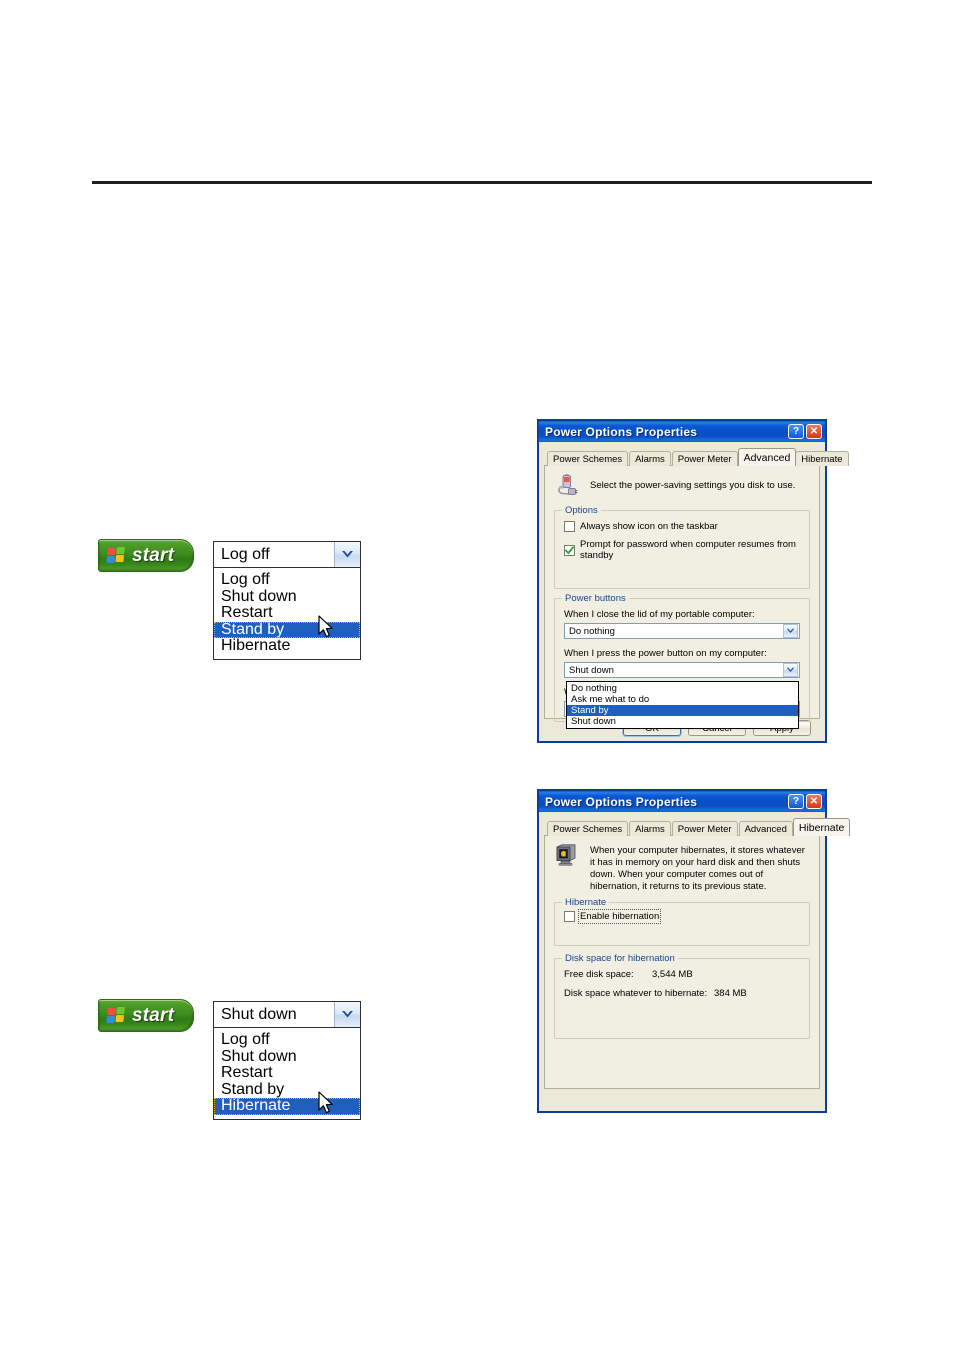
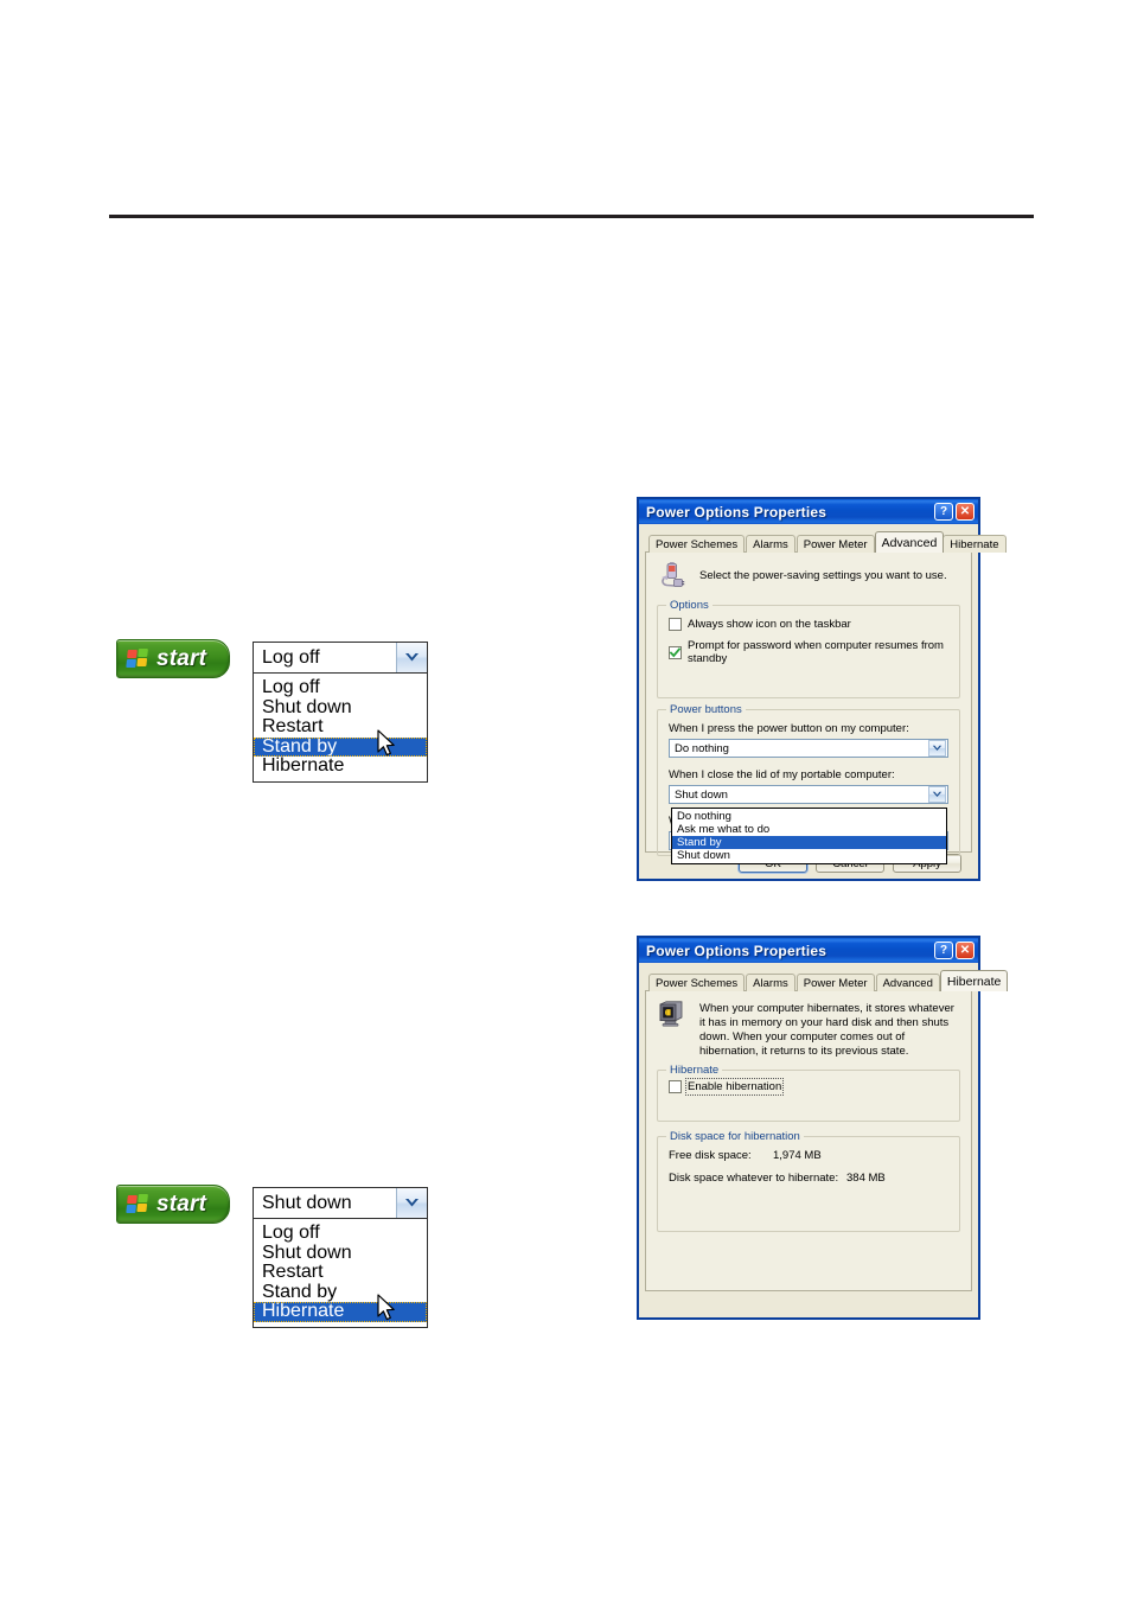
  start
  Log off
  Log off
  Shut down
  Restart
  Stand by
  Hibernate
  start
  Shut down
  Log off
  Shut down
  Restart
  Stand by
  Hibernate
  Power Options Properties
  ?
  ✕
  Power Schemes
  Alarms
  Power Meter
  Advanced
  Hibernate
- Select the power-saving settings you disk to use.
+ Select the power-saving settings you want to use.
  Options
  Always show icon on the taskbar
  Prompt for password when computer resumes from standby
  Power buttons
- When I close the lid of my portable computer:
+ When I press the power button on my computer:
  Do nothing
- When I press the power button on my computer:
+ When I close the lid of my portable computer:
  Shut down
  Do nothing
  Ask me what to do
  Stand by
  Shut down
  Power Options Properties
  ?
  ✕
  Power Schemes
  Alarms
  Power Meter
  Advanced
  Hibernate
  When your computer hibernates, it stores whatever it has in memory on your hard disk and then shuts down. When your computer comes out of hibernation, it returns to its previous state.
  Hibernate
  Enable hibernation
  Disk space for hibernation
  Free disk space:
- 3,544 MB
+ 1,974 MB
  Disk space whatever to hibernate:
  384 MB
